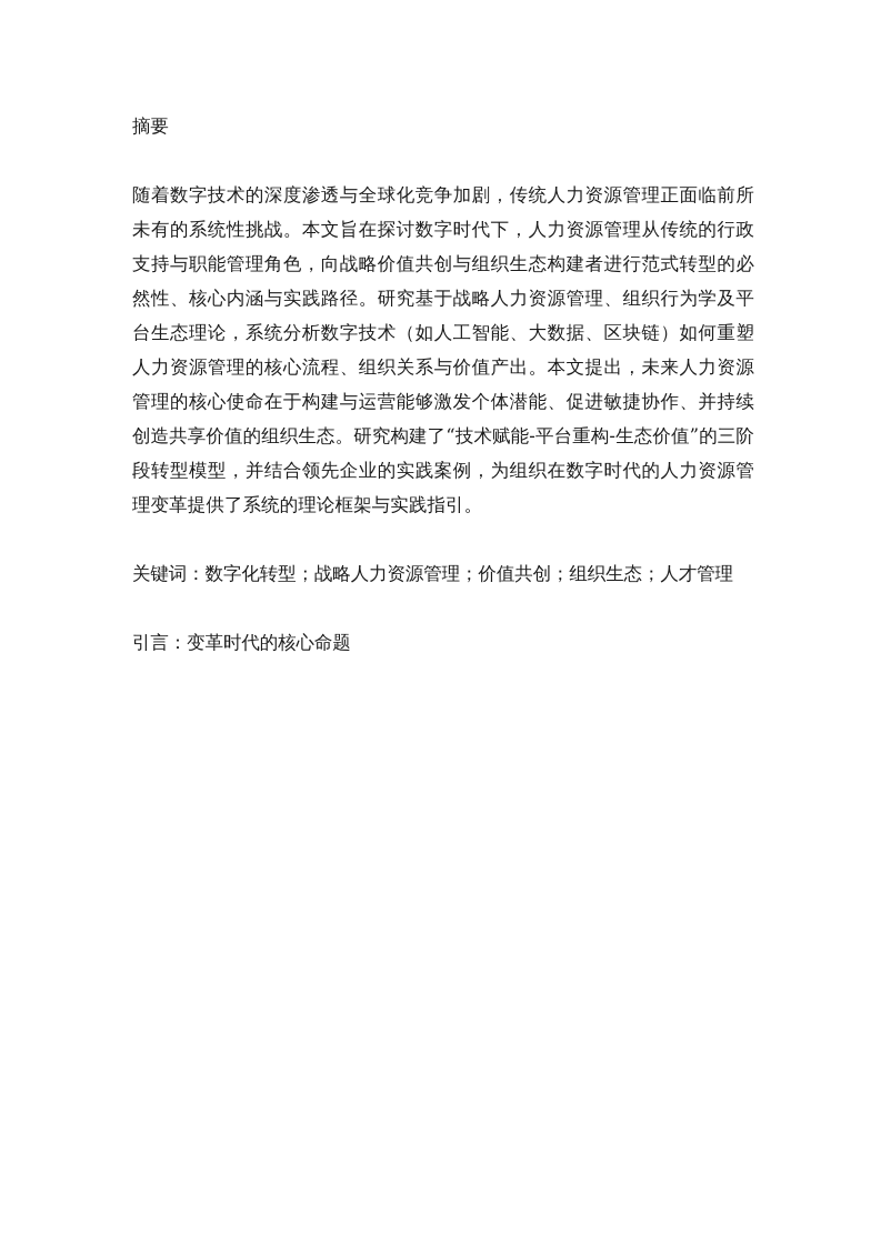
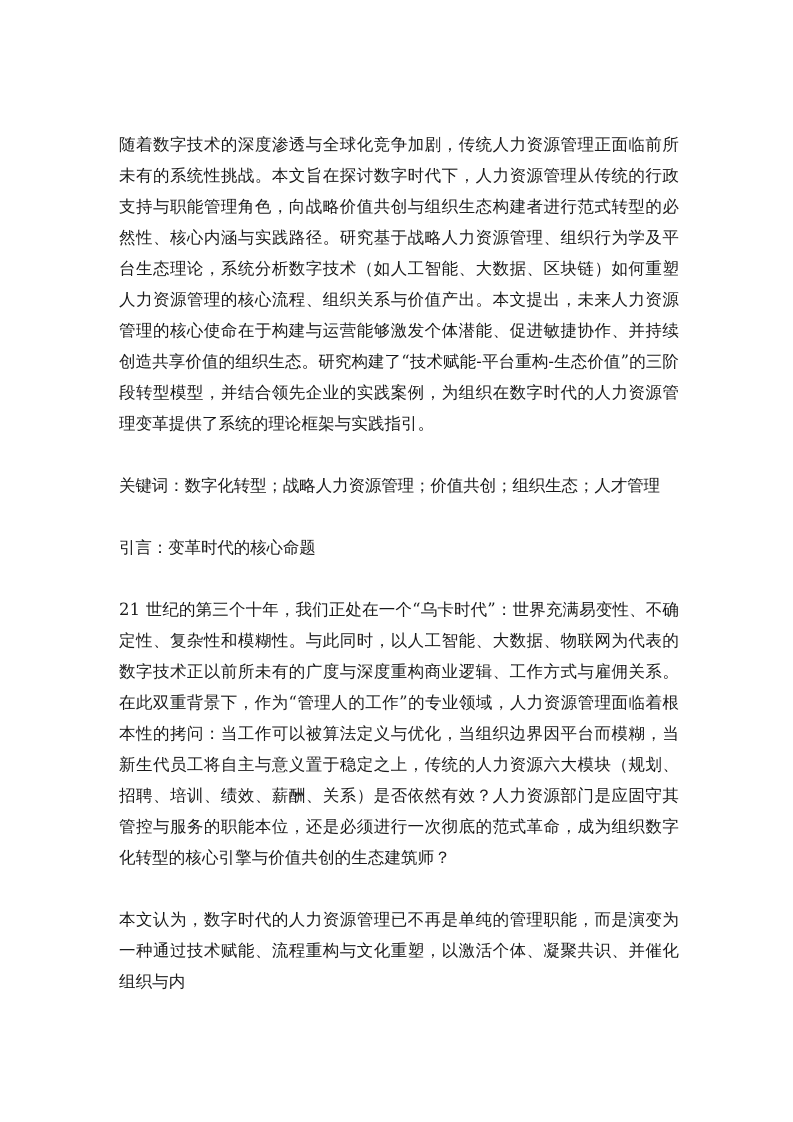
- 摘要
  随着数字技术的深度渗透与全球化竞争加剧，传统人力资源管理正面临前所未有的系统性挑战。本文旨在探讨数字时代下，人力资源管理从传统的行政支持与职能管理角色，向战略价值共创与组织生态构建者进行范式转型的必然性、核心内涵与实践路径。研究基于战略人力资源管理、组织行为学及平台生态理论，系统分析数字技术（如人工智能、大数据、区块链）如何重塑人力资源管理的核心流程、组织关系与价值产出。本文提出，未来人力资源管理的核心使命在于构建与运营能够激发个体潜能、促进敏捷协作、并持续创造共享价值的组织生态。研究构建了“技术赋能-平台重构-生态价值”的三阶段转型模型，并结合领先企业的实践案例，为组织在数字时代的人力资源管理变革提供了系统的理论框架与实践指引。
  关键词：数字化转型；战略人力资源管理；价值共创；组织生态；人才管理
  引言：变革时代的核心命题
+ 21 世纪的第三个十年，我们正处在一个“乌卡时代”：世界充满易变性、不确定性、复杂性和模糊性。与此同时，以人工智能、大数据、物联网为代表的数字技术正以前所未有的广度与深度重构商业逻辑、工作方式与雇佣关系。在此双重背景下，作为“管理人的工作”的专业领域，人力资源管理面临着根本性的拷问：当工作可以被算法定义与优化，当组织边界因平台而模糊，当新生代员工将自主与意义置于稳定之上，传统的人力资源六大模块（规划、招聘、培训、绩效、薪酬、关系）是否依然有效？人力资源部门是应固守其管控与服务的职能本位，还是必须进行一次彻底的范式革命，成为组织数字化转型的核心引擎与价值共创的生态建筑师？
+ 本文认为，数字时代的人力资源管理已不再是单纯的管理职能，而是演变为一种通过技术赋能、流程重构与文化重塑，以激活个体、凝聚共识、并催化组织与内
